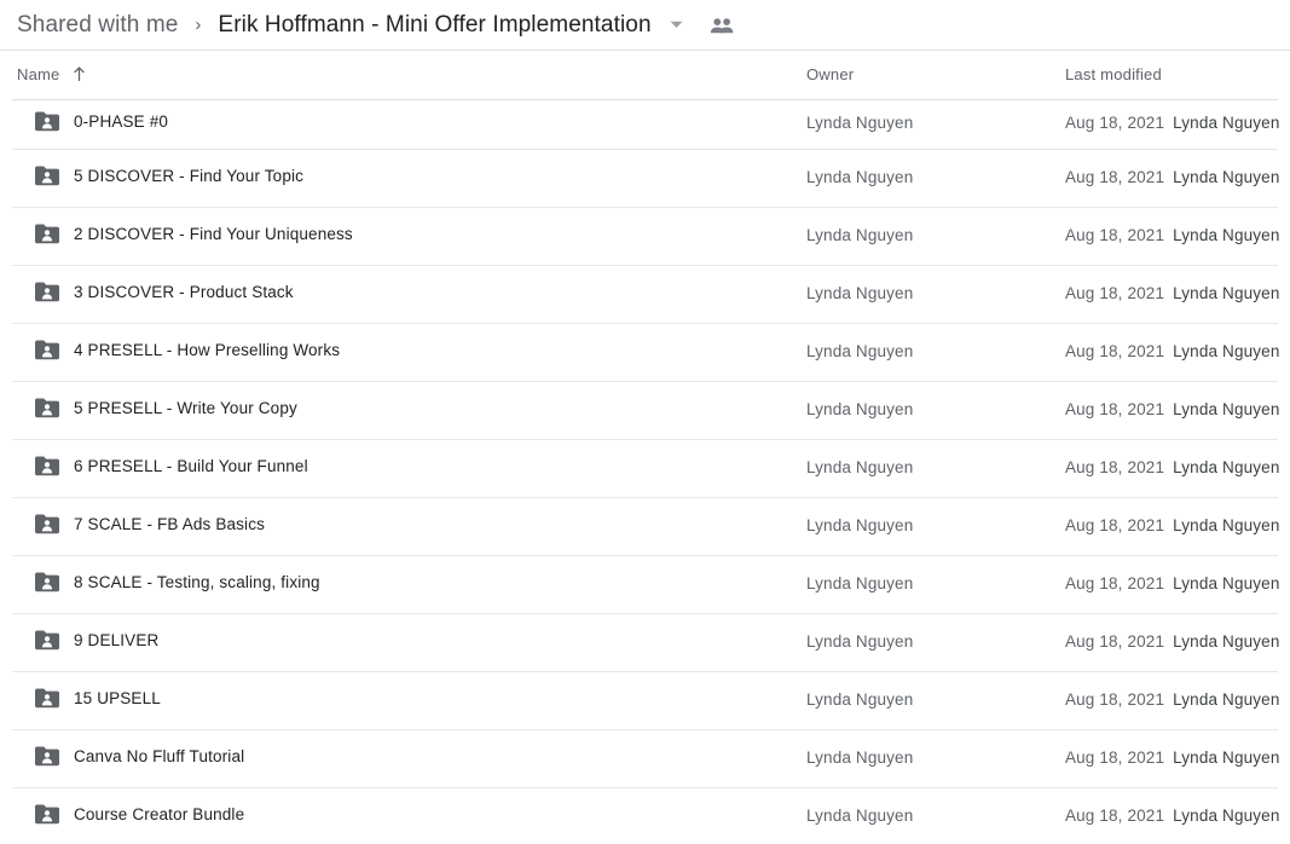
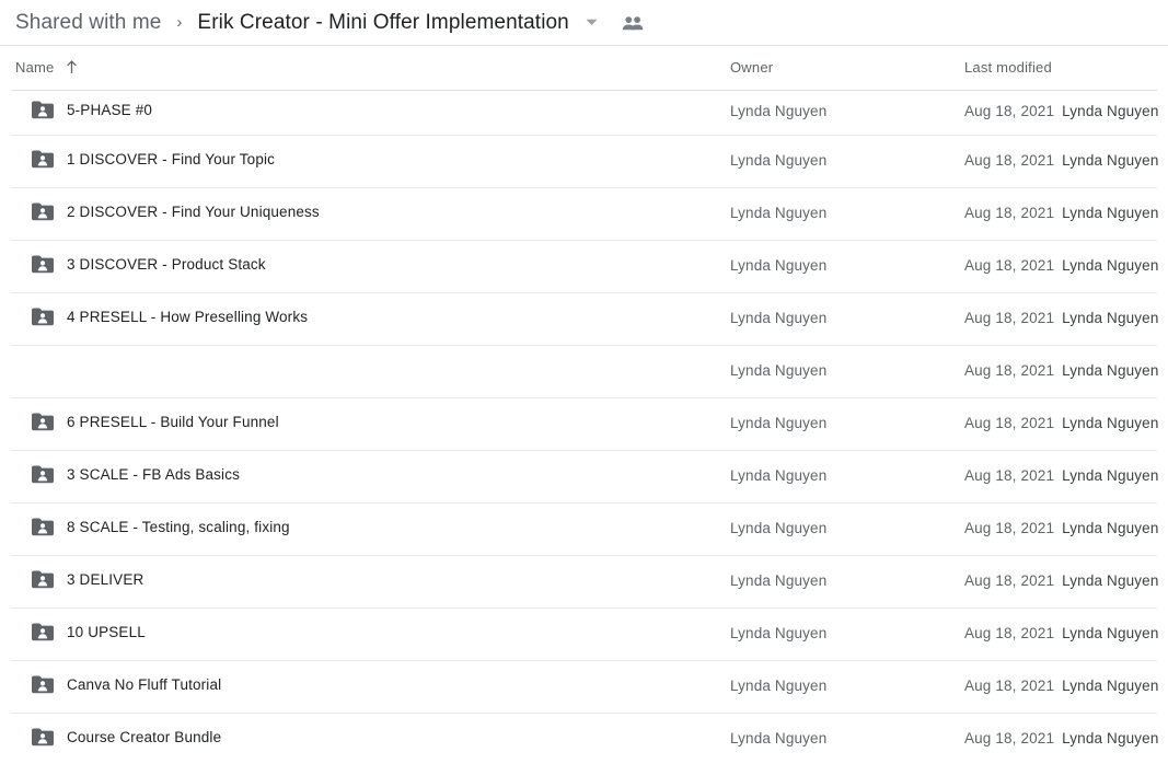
  Shared with me
  ›
- Erik Hoffmann - Mini Offer Implementation
+ Erik Creator - Mini Offer Implementation
  Name
  Owner
  Last modified
- 0-PHASE #0
+ 5-PHASE #0
  Lynda Nguyen
  Aug 18, 2021 Lynda Nguyen
- 5 DISCOVER - Find Your Topic
+ 1 DISCOVER - Find Your Topic
  Lynda Nguyen
  Aug 18, 2021 Lynda Nguyen
  2 DISCOVER - Find Your Uniqueness
  Lynda Nguyen
  Aug 18, 2021 Lynda Nguyen
  3 DISCOVER - Product Stack
  Lynda Nguyen
  Aug 18, 2021 Lynda Nguyen
  4 PRESELL - How Preselling Works
  Lynda Nguyen
  Aug 18, 2021 Lynda Nguyen
- 5 PRESELL - Write Your Copy
  Lynda Nguyen
  Aug 18, 2021 Lynda Nguyen
  6 PRESELL - Build Your Funnel
  Lynda Nguyen
  Aug 18, 2021 Lynda Nguyen
- 7 SCALE - FB Ads Basics
+ 3 SCALE - FB Ads Basics
  Lynda Nguyen
  Aug 18, 2021 Lynda Nguyen
  8 SCALE - Testing, scaling, fixing
  Lynda Nguyen
  Aug 18, 2021 Lynda Nguyen
- 9 DELIVER
+ 3 DELIVER
  Lynda Nguyen
  Aug 18, 2021 Lynda Nguyen
- 15 UPSELL
+ 10 UPSELL
  Lynda Nguyen
  Aug 18, 2021 Lynda Nguyen
  Canva No Fluff Tutorial
  Lynda Nguyen
  Aug 18, 2021 Lynda Nguyen
  Course Creator Bundle
  Lynda Nguyen
  Aug 18, 2021 Lynda Nguyen
